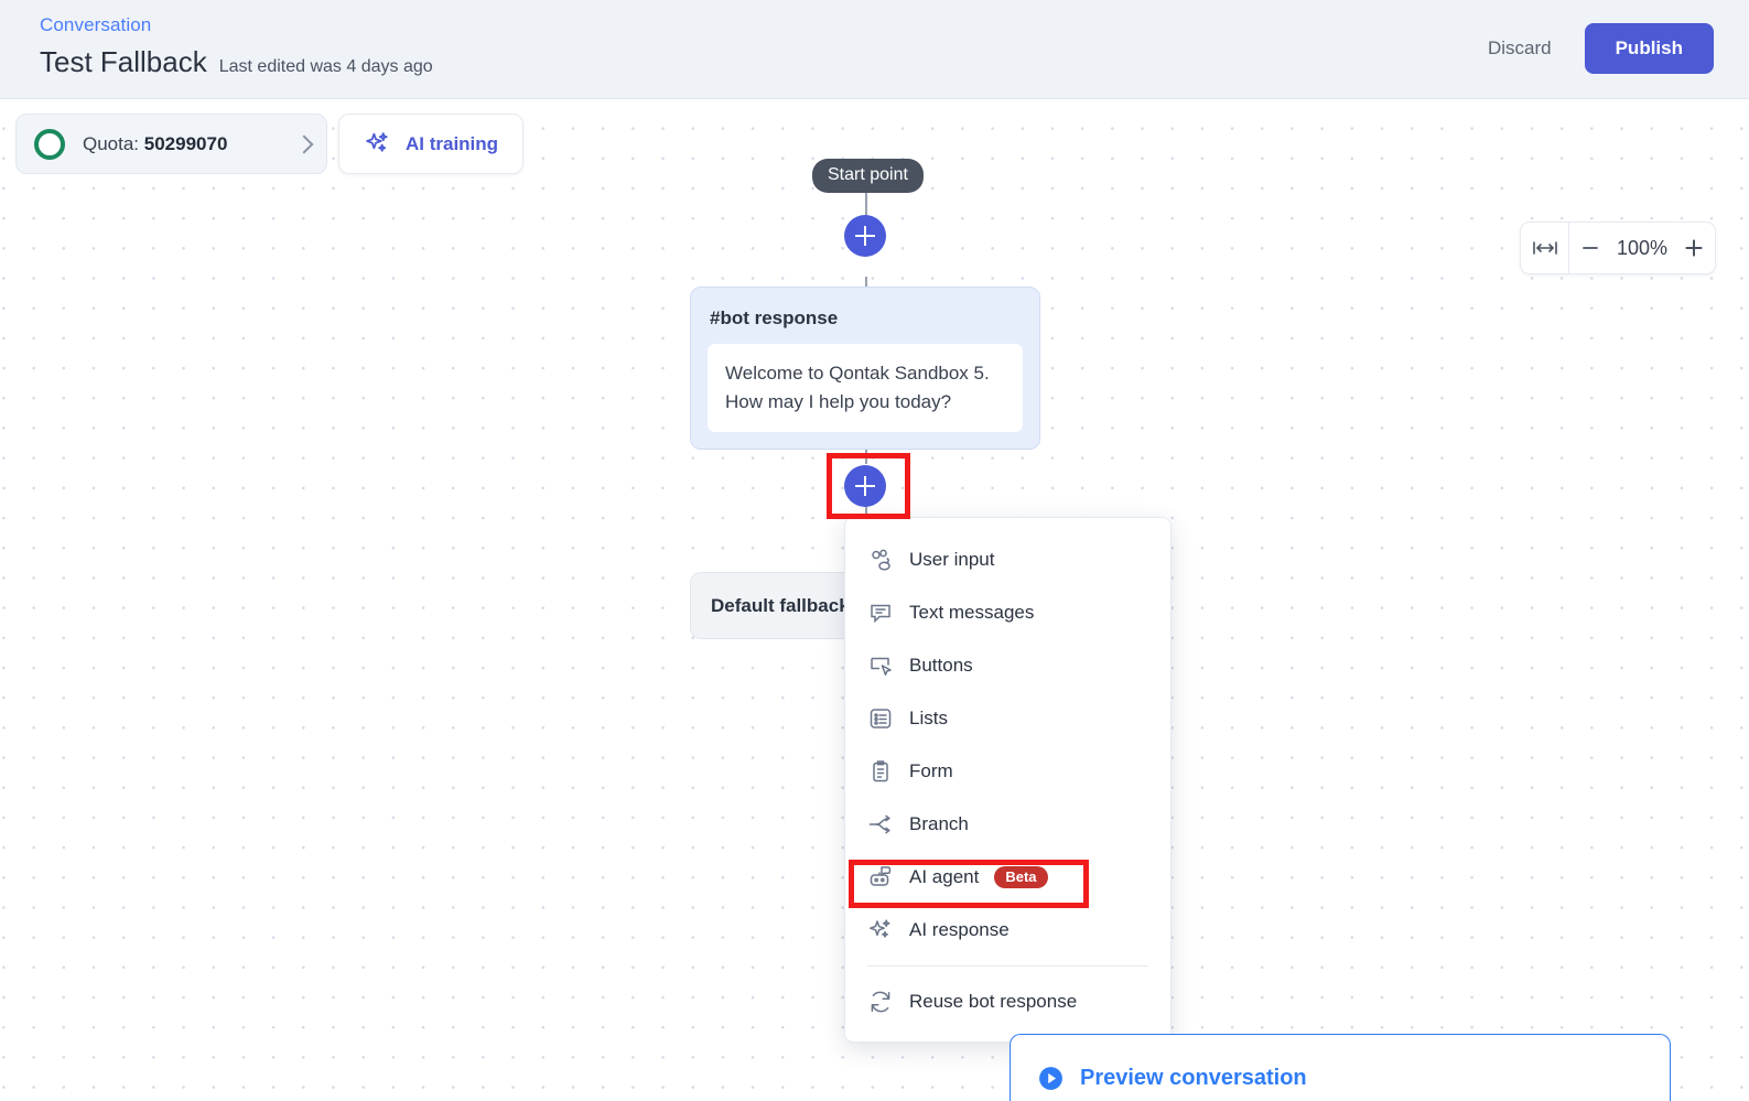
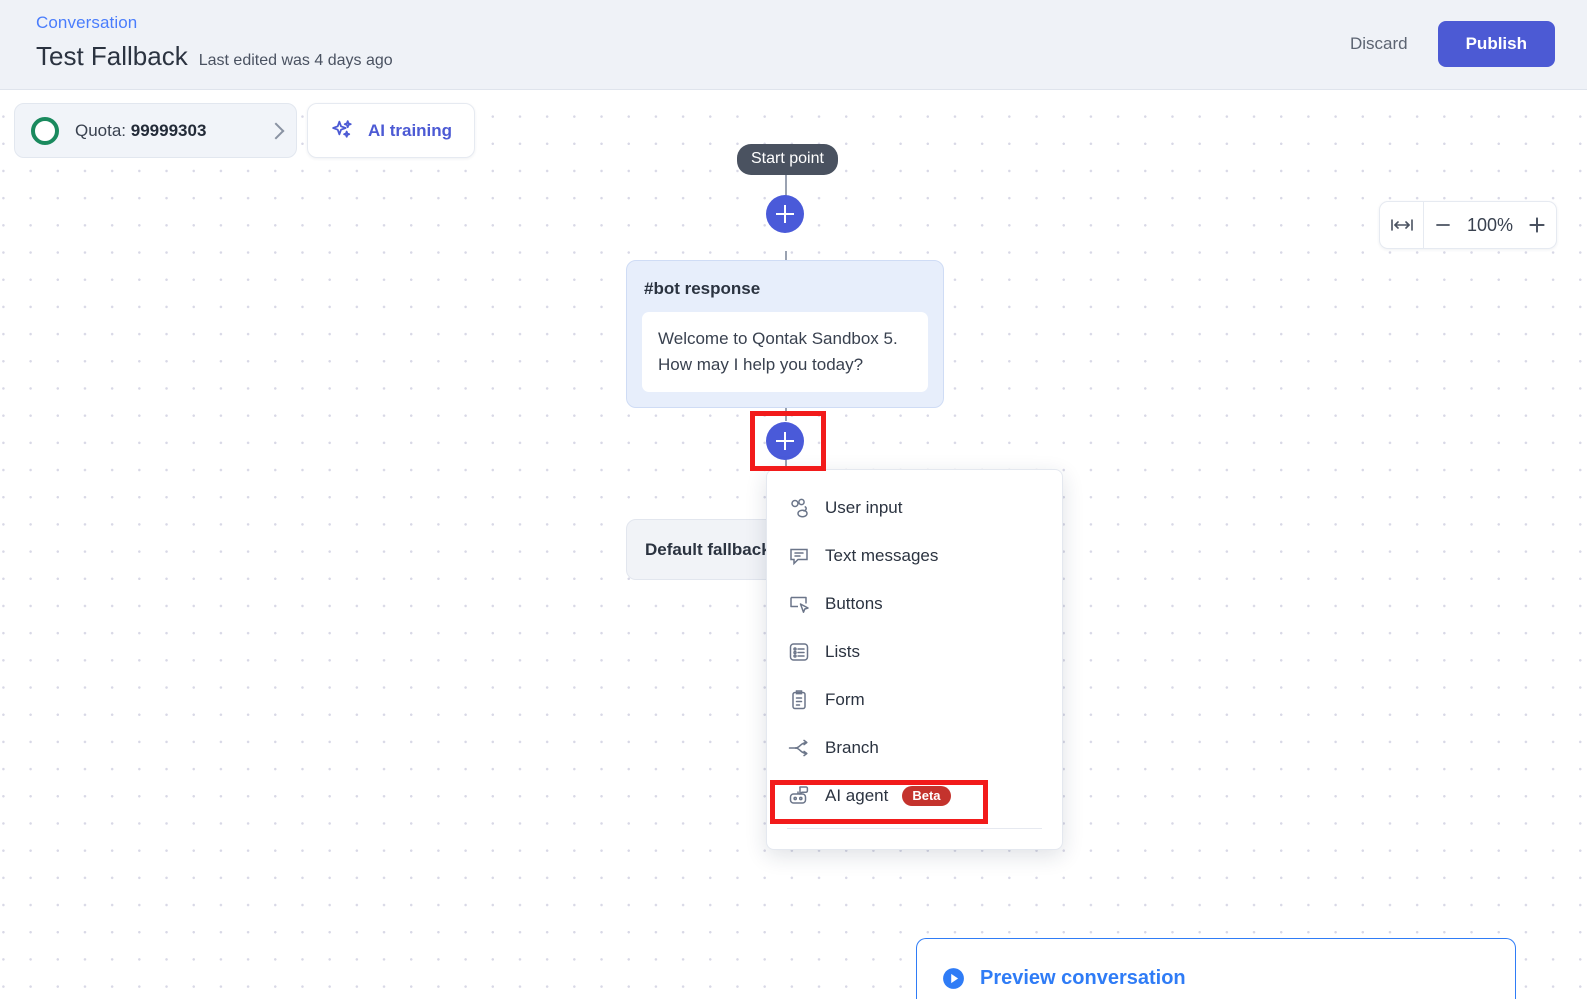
  Conversation
  Test Fallback
  Last edited was 4 days ago
  Discard
  Publish
- Quota: 50299070
+ Quota: 99999303
  AI training
  100%
  Start point
  #bot response
  Welcome to Qontak Sandbox 5. How may I help you today?
  Default fallbac
  User input
  Text messages
  Buttons
  Lists
  Form
  Branch
  AI agent
  Beta
- AI response
- Reuse bot response
  Preview conversation
